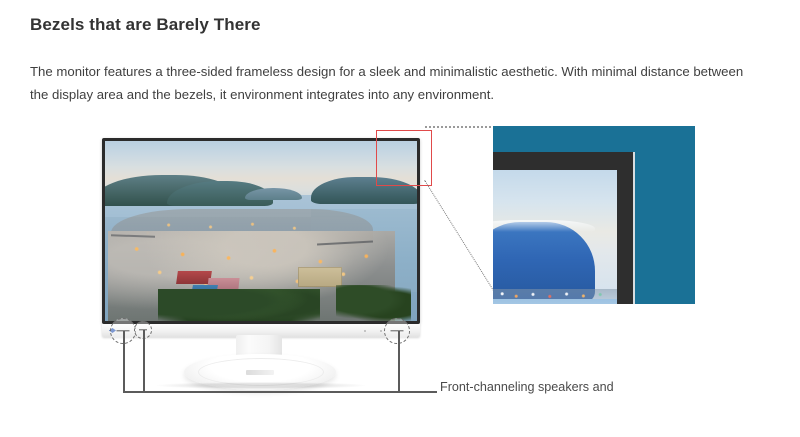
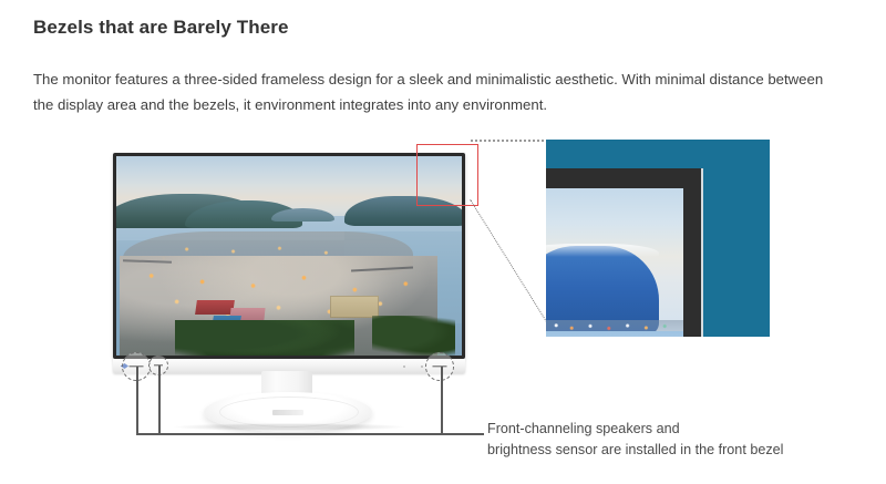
  Bezels that are Barely There
  The monitor features a three-sided frameless design for a sleek and minimalistic aesthetic. With minimal distance between the display area and the bezels, it environment integrates into any environment.
  Front-channeling speakers and
+ brightness sensor are installed in the front bezel
